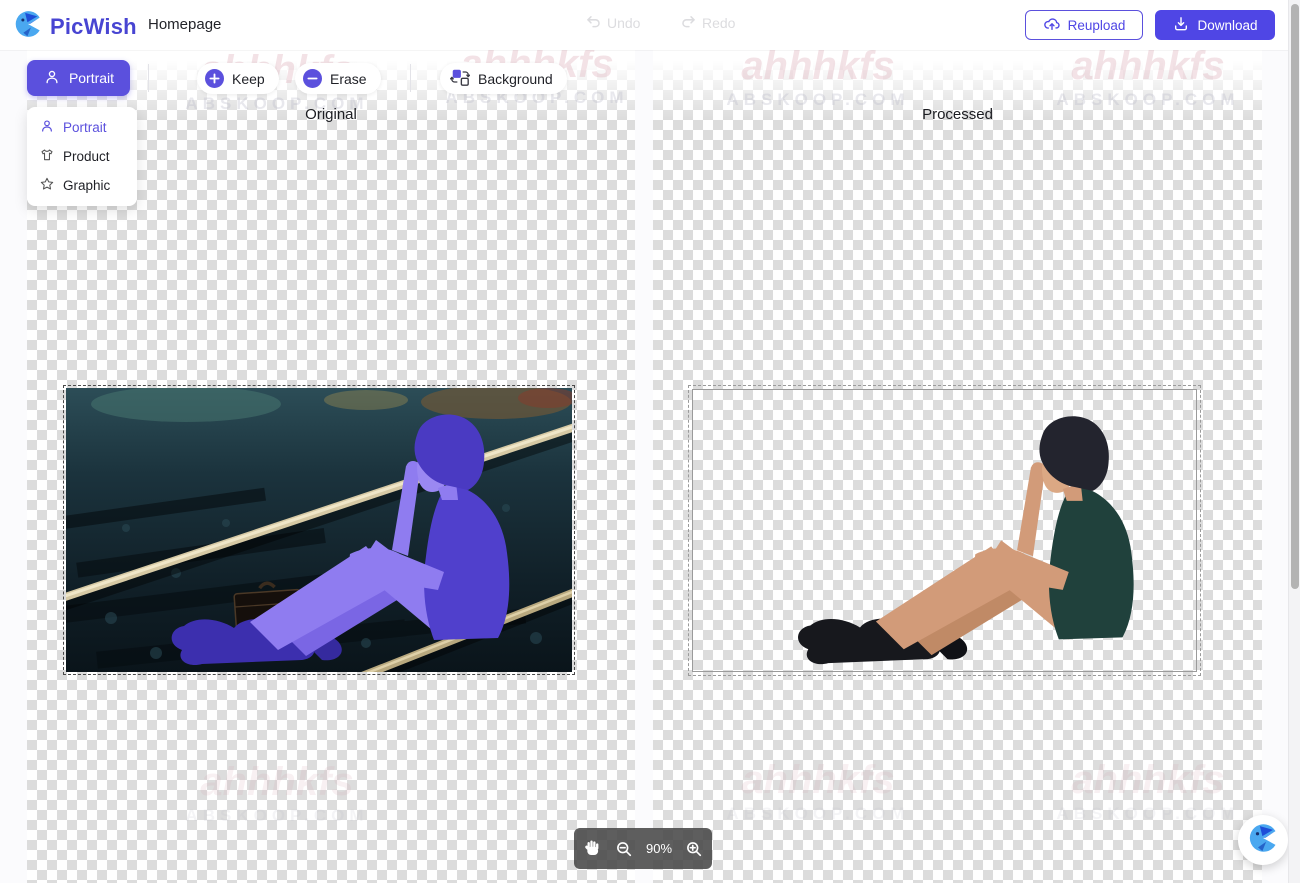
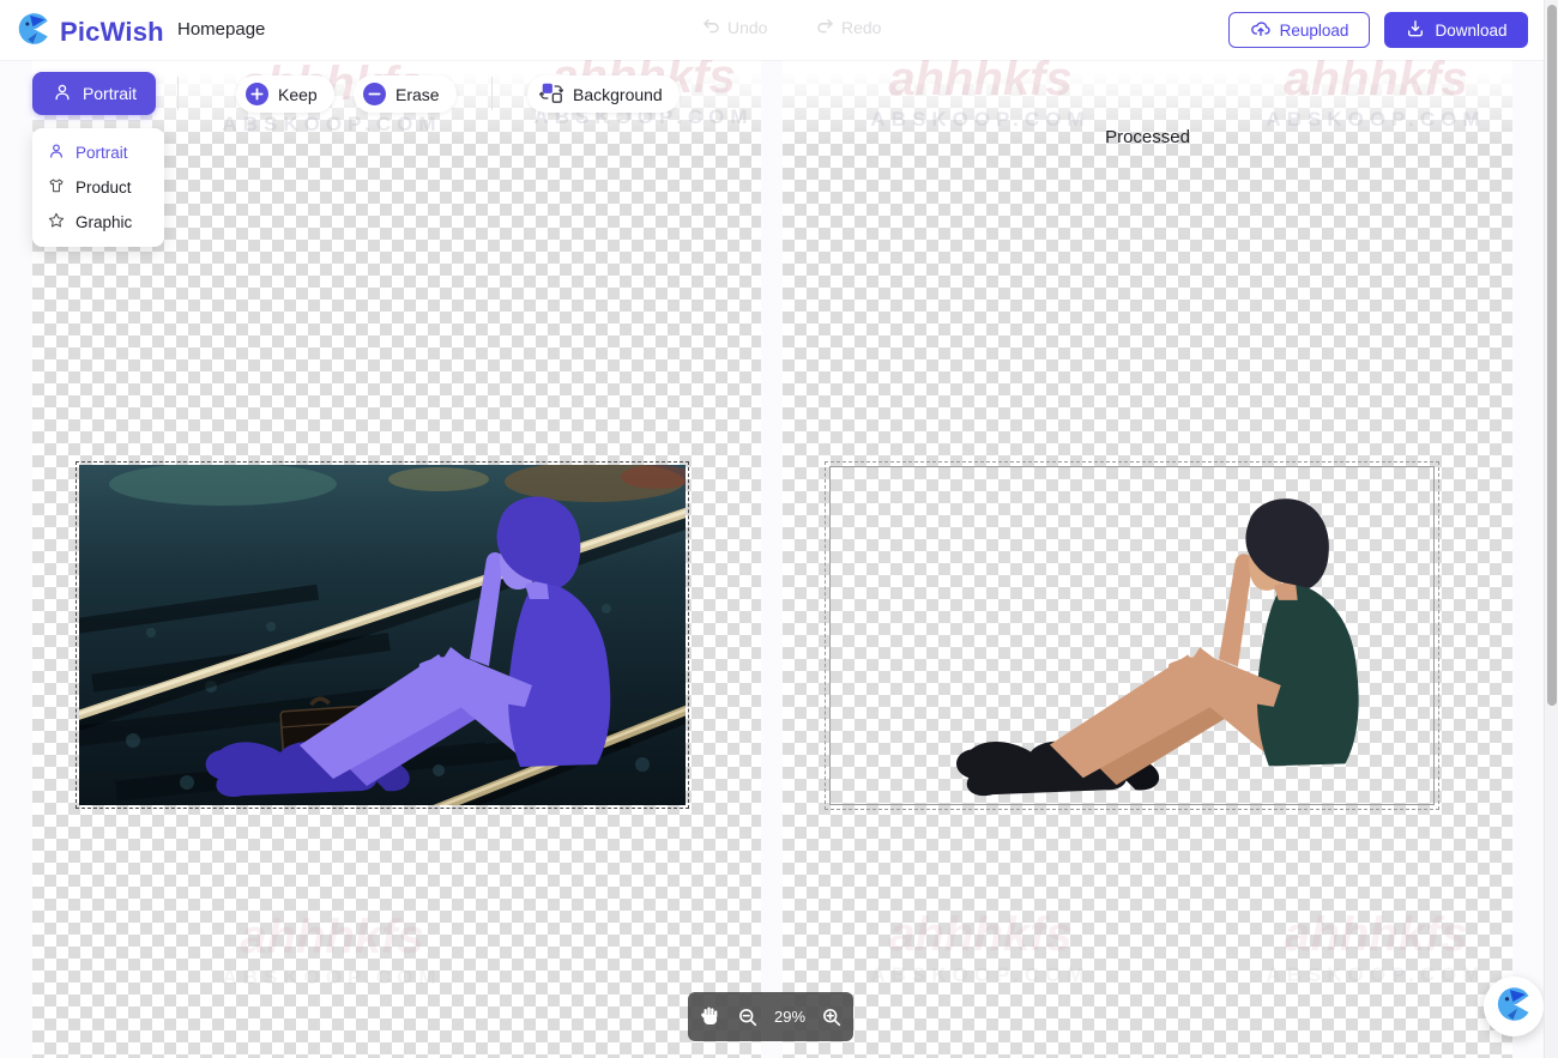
  PicWish
  Homepage
  Undo
  Redo
  Reupload
  Download
  ABSKOOP.COM
  ABSKOOP.COM
  ahhhkfs
  ABSKOOP.COM
- Original
  ahhhkfs
  ABSKOOP.COM
  ahhhkfs
  ABSKOOP.COM
  ahhhkfs
  ABSKOOP.COM
  ahhhkfs
  ABSKOOP.COM
  Processed
  Portrait
  Keep
  Erase
  Background
  Portrait
  Product
  Graphic
- 90%
+ 29%
